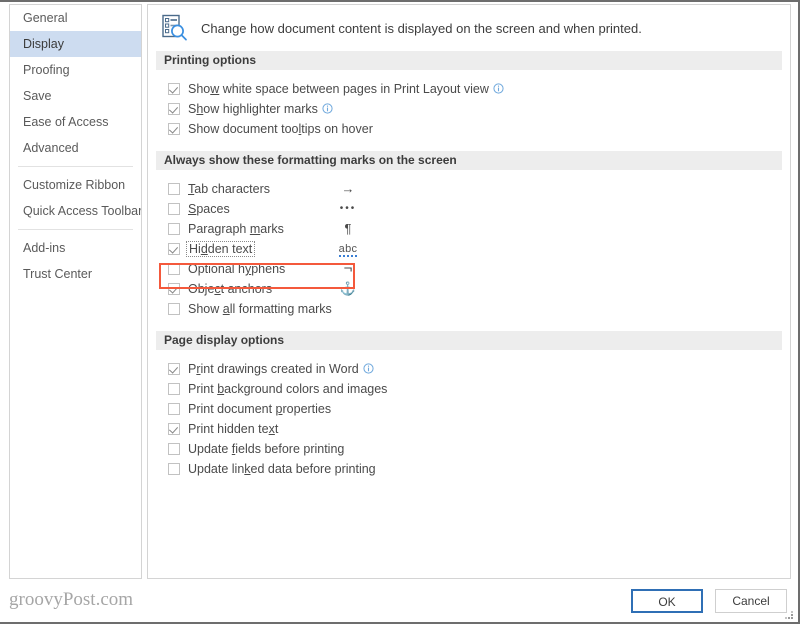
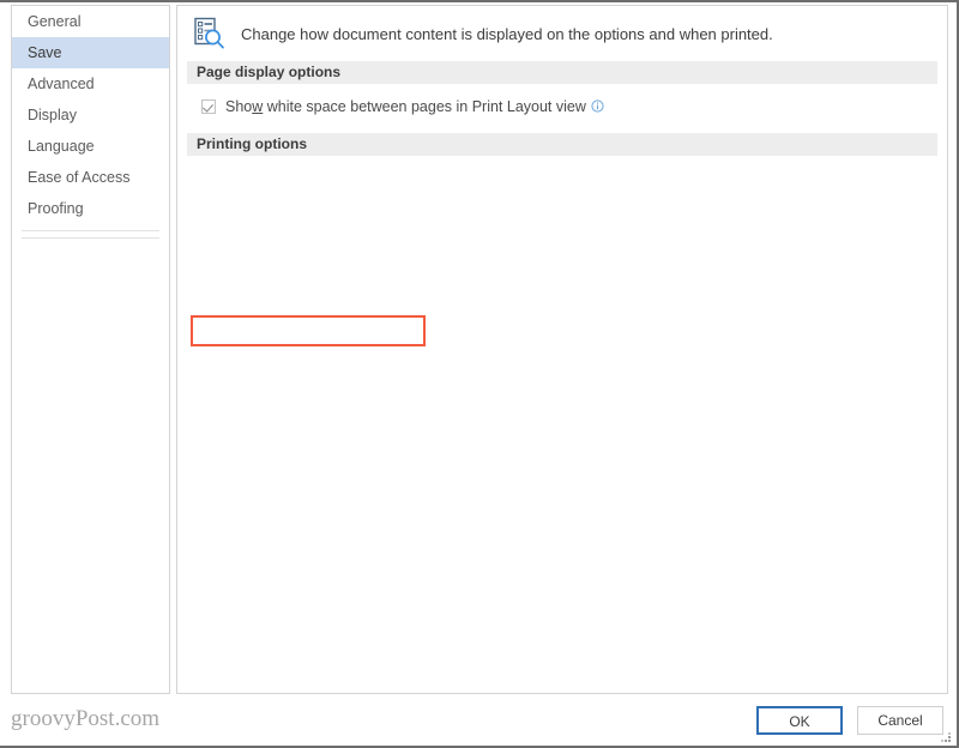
  General
- Display
+ Save
- Proofing
+ Advanced
- Save
+ Display
+ Language
  Ease of Access
- Advanced
+ Proofing
- Customize Ribbon
- Quick Access Toolbar
- Add-ins
- Trust Center
- Change how document content is displayed on the screen and when printed.
+ Change how document content is displayed on the options and when printed.
- Printing options
+ Page display options
  Show white space between pages in Print Layout view
- Show highlighter marks
- Show document tooltips on hover
- Always show these formatting marks on the screen
- Tab characters
- →
- Spaces
- •••
- Paragraph marks
- ¶
- Hidden text
- abc
- Optional hyphens
- ¬
- Object anchors
- ⚓
- Show all formatting marks
- Page display options
+ Printing options
- Print drawings created in Word
- Print background colors and images
- Print document properties
- Print hidden text
- Update fields before printing
- Update linked data before printing
  groovyPost.com
  OK
  Cancel
